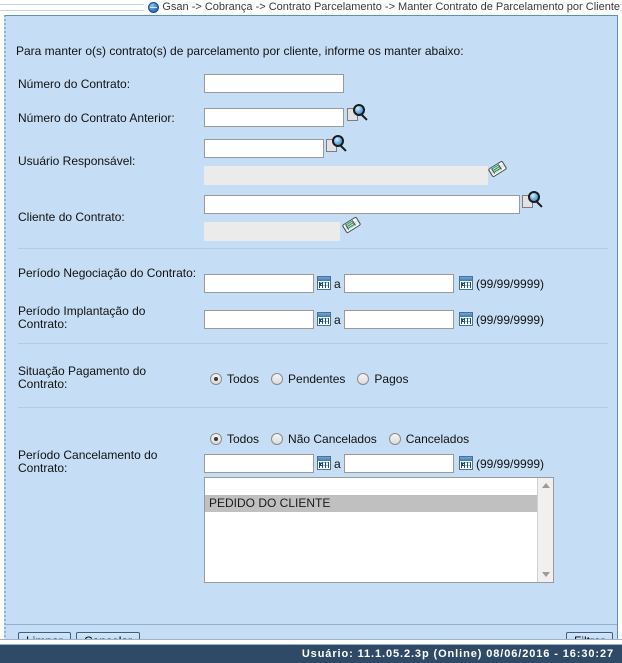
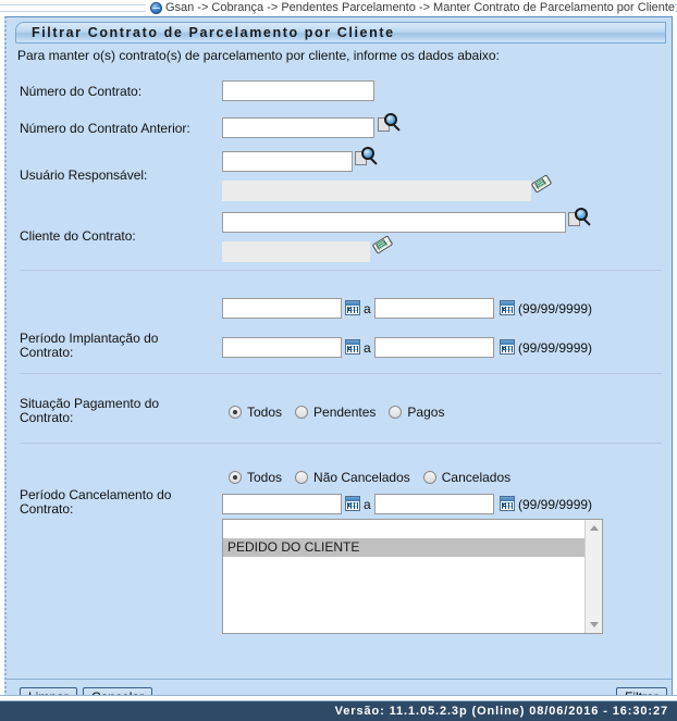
- Gsan -> Cobrança -> Contrato Parcelamento -> Manter Contrato de Parcelamento por Cliente
+ Gsan -> Cobrança -> Pendentes Parcelamento -> Manter Contrato de Parcelamento por Cliente
+ Filtrar Contrato de Parcelamento por Cliente
- Para manter o(s) contrato(s) de parcelamento por cliente, informe os manter abaixo:
+ Para manter o(s) contrato(s) de parcelamento por cliente, informe os dados abaixo:
  Número do Contrato:
  Número do Contrato Anterior:
  Usuário Responsável:
  Cliente do Contrato:
- Período Negociação do Contrato:
  a
  (99/99/9999)
  Período Implantação do Contrato:
  a
  (99/99/9999)
  Situação Pagamento do Contrato:
  Todos
  Pendentes
  Pagos
  Todos
  Não Cancelados
  Cancelados
  Período Cancelamento do Contrato:
  a
  (99/99/9999)
  PEDIDO DO CLIENTE
- Usuário: 11.1.05.2.3p (Online) 08/06/2016 - 16:30:27
+ Versão: 11.1.05.2.3p (Online) 08/06/2016 - 16:30:27
